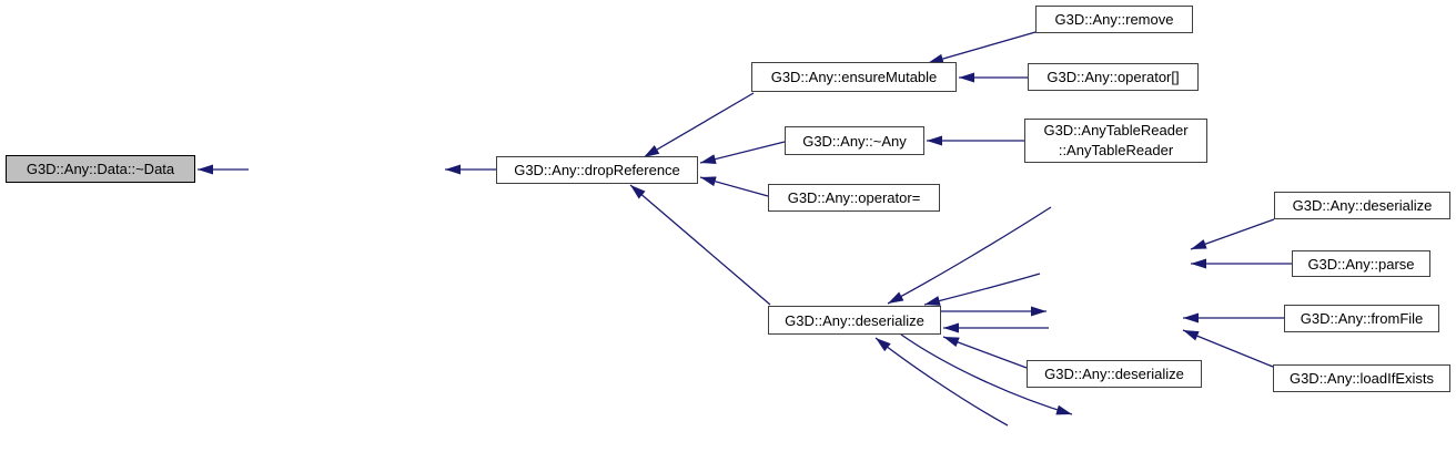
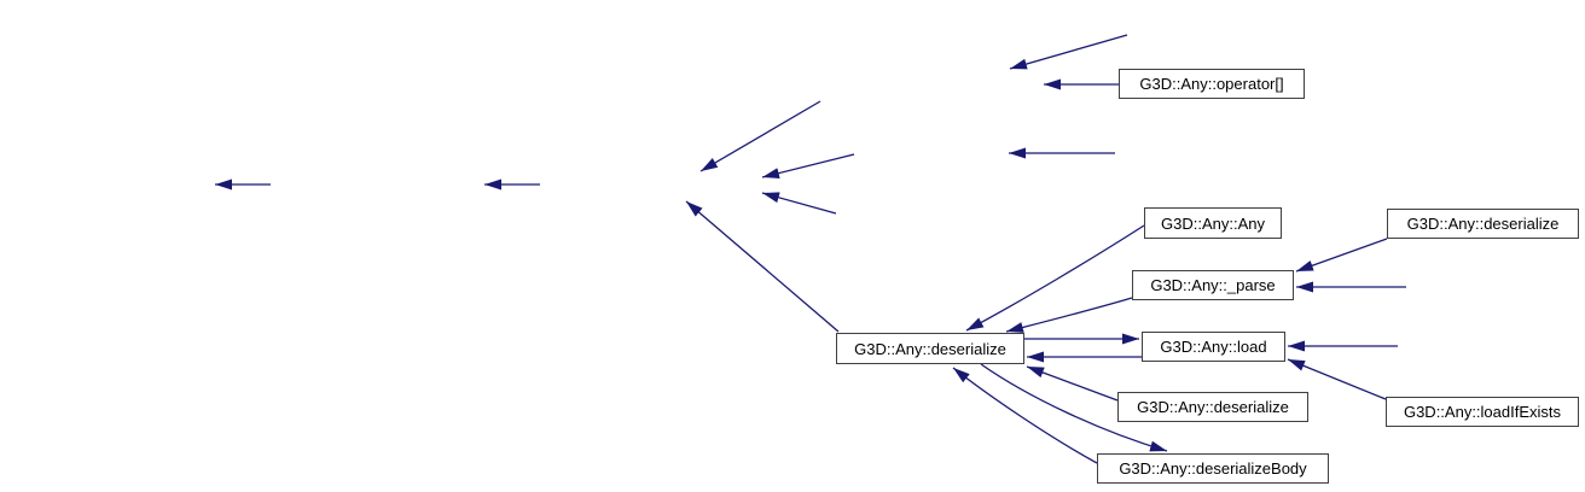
- G3D::Any::Data::~Data
- G3D::Any::dropReference
- G3D::Any::ensureMutable
- G3D::Any::remove
  G3D::Any::operator[]
- G3D::Any::~Any
- G3D::AnyTableReader
- ::AnyTableReader
- G3D::Any::operator=
  G3D::Any::deserialize
+ G3D::Any::Any
+ G3D::Any::_parse
+ G3D::Any::load
  G3D::Any::deserialize
+ G3D::Any::deserializeBody
  G3D::Any::deserialize
- G3D::Any::parse
- G3D::Any::fromFile
  G3D::Any::loadIfExists
